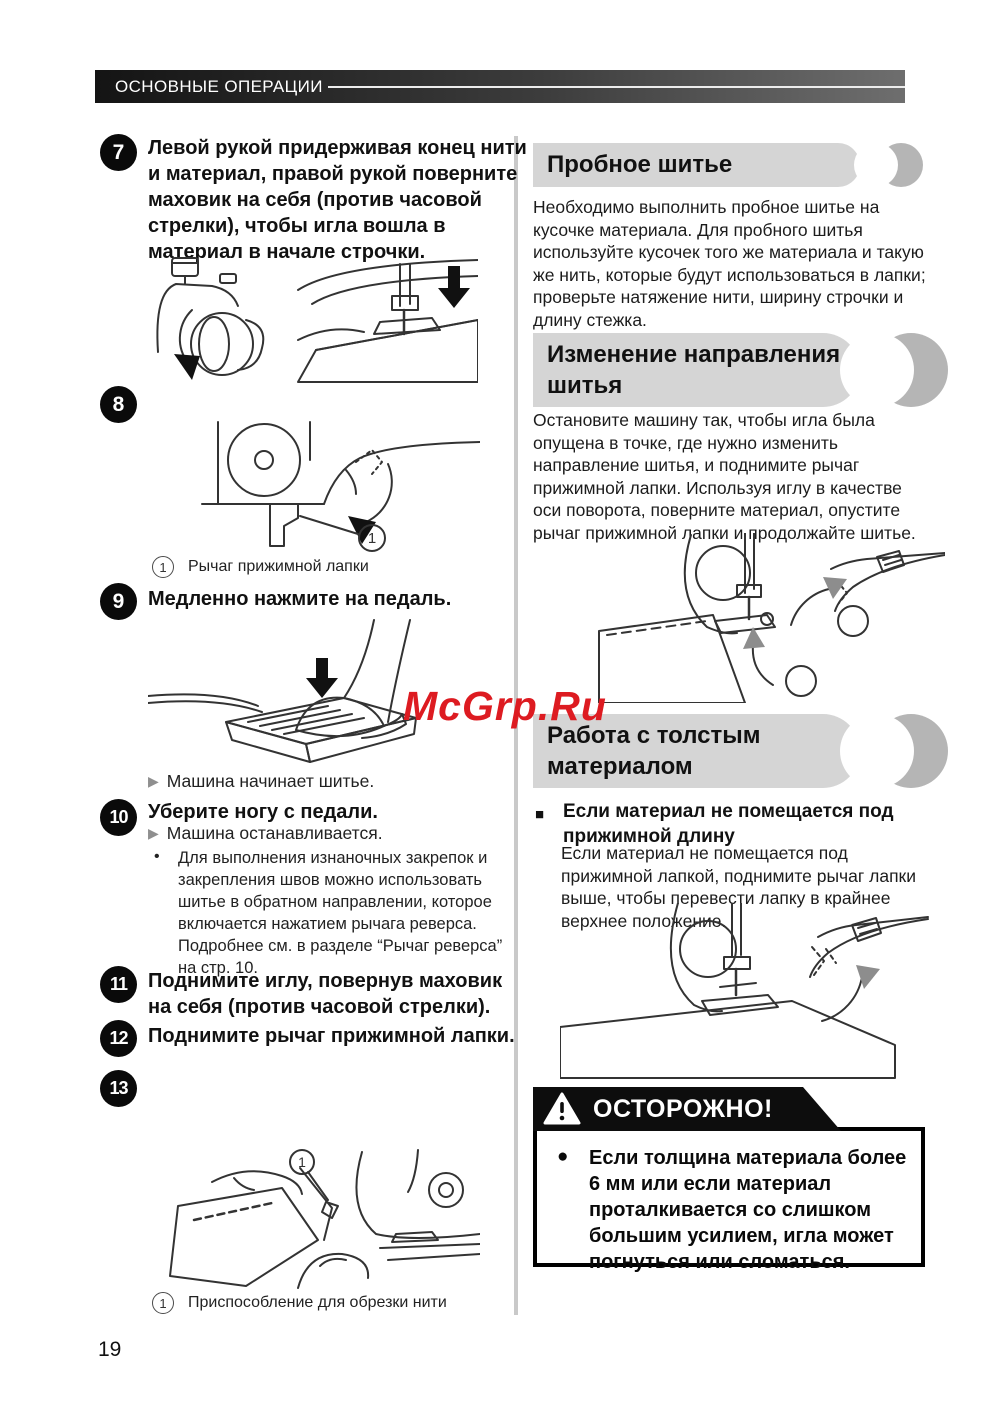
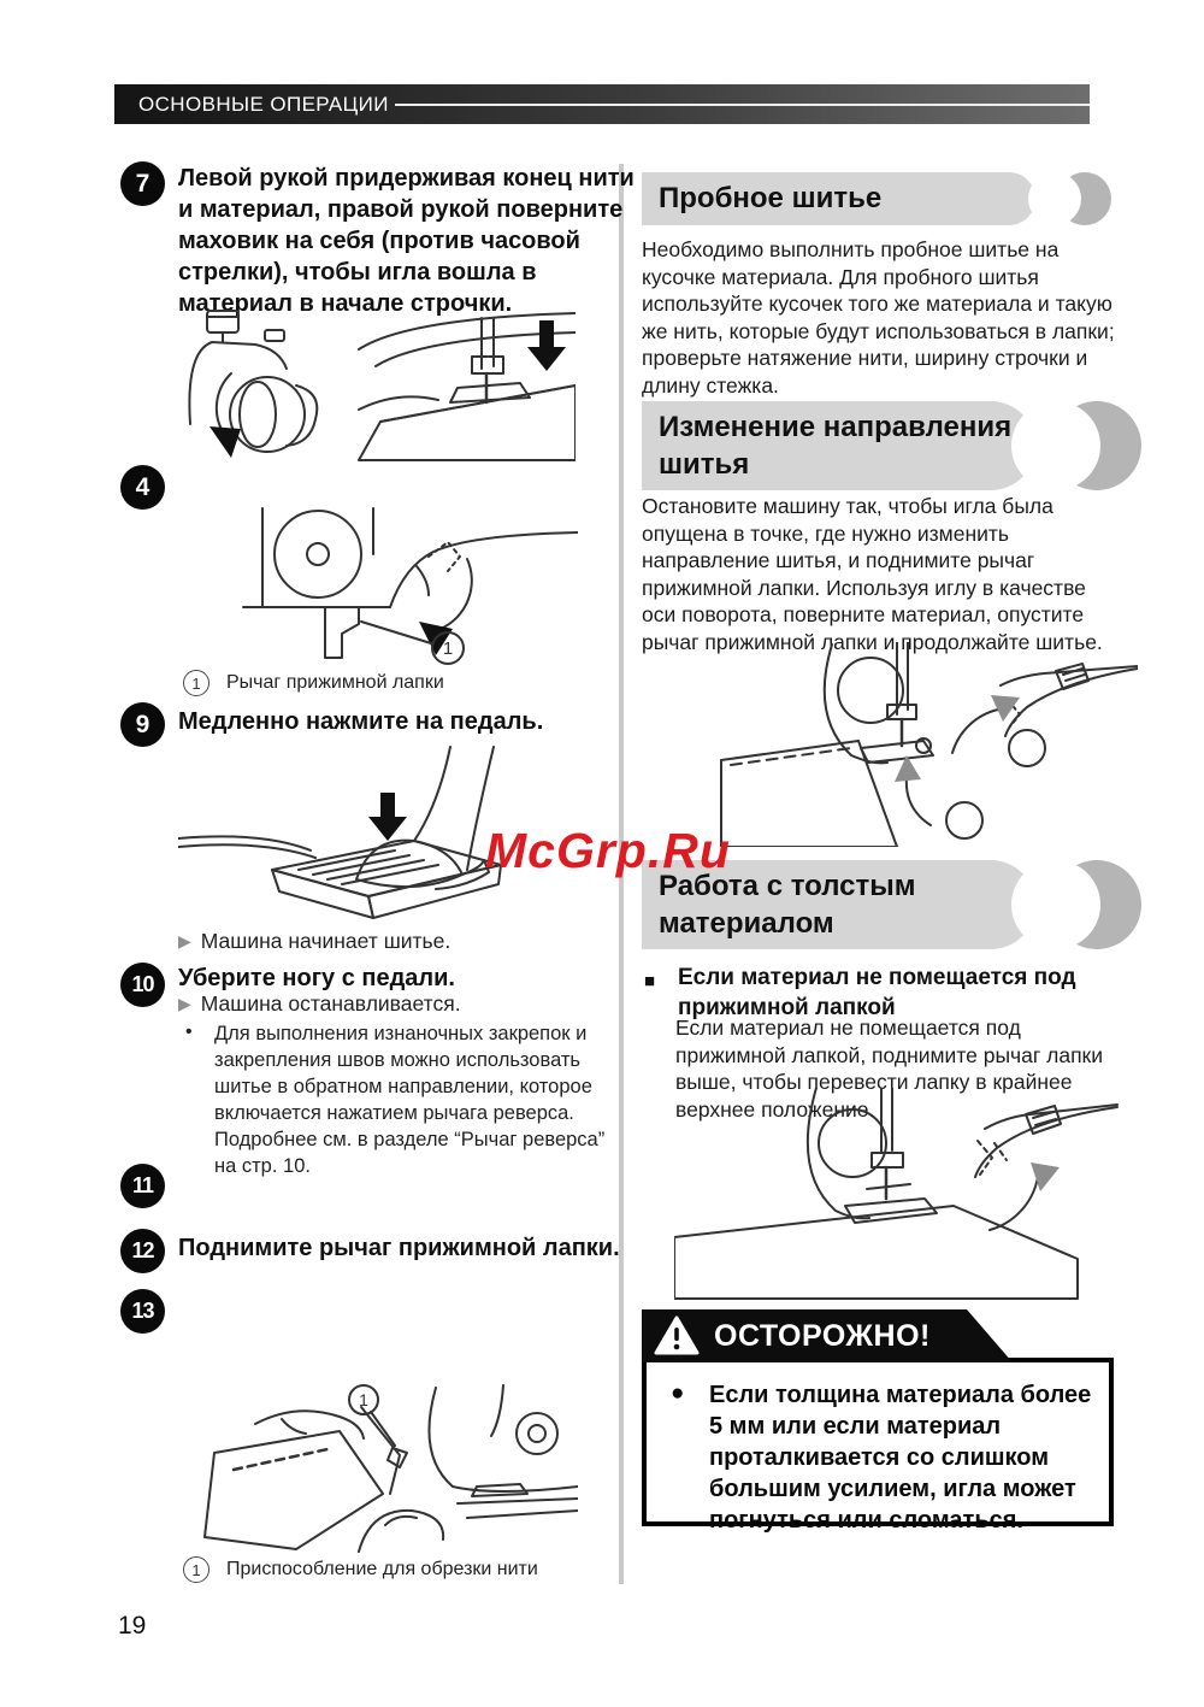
  ОСНОВНЫЕ ОПЕРАЦИИ
  7
  Левой рукой придерживая конец нити и материал, правой рукой поверните маховик на себя (против часовой стрелки), чтобы игла вошла в материал в начале строчки.
- 8
+ 4
  1
  1
  Рычаг прижимной лапки
  9
  Медленно нажмите на педаль.
  ▶
  Машина начинает шитье.
  10
  Уберите ногу с педали.
  ▶
  Машина останавливается.
  •
  Для выполнения изнаночных закрепок и закрепления швов можно использовать шитье в обратном направлении, которое включается нажатием рычага реверса. Подробнее см. в разделе “Рычаг реверса” на стр. 10.
  11
- Поднимите иглу, повернув маховик на себя (против часовой стрелки).
  12
  Поднимите рычаг прижимной лапки.
  13
  1
  1
  Приспособление для обрезки нити
  19
  Пробное шитье
  Необходимо выполнить пробное шитье на кусочке материала. Для пробного шитья используйте кусочек того же материала и такую же нить, которые будут использоваться в лапки; проверьте натяжение нити, ширину строчки и длину стежка.
  Изменение направления шитья
  Остановите машину так, чтобы игла была опущена в точке, где нужно изменить направление шитья, и поднимите рычаг прижимной лапки. Используя иглу в качестве оси поворота, поверните материал, опустите рычаг прижимной лапки и продолжайте шитье.
  McGrp.Ru
  Работа с толстым материалом
  ■
- Если материал не помещается под прижимной длину
+ Если материал не помещается под прижимной лапкой
  Если материал не помещается под прижимной лапкой, поднимите рычаг лапки выше, чтобы перевести лапку в крайнее верхнее положене.
  ОСТОРОЖНО!
  ●
- Если толщина материала более 6 мм или если материал проталкивается со слишком большим усилием, игла может погнуться или сломаться.
+ Если толщина материала более 5 мм или если материал проталкивается со слишком большим усилием, игла может погнуться или сломаться.
